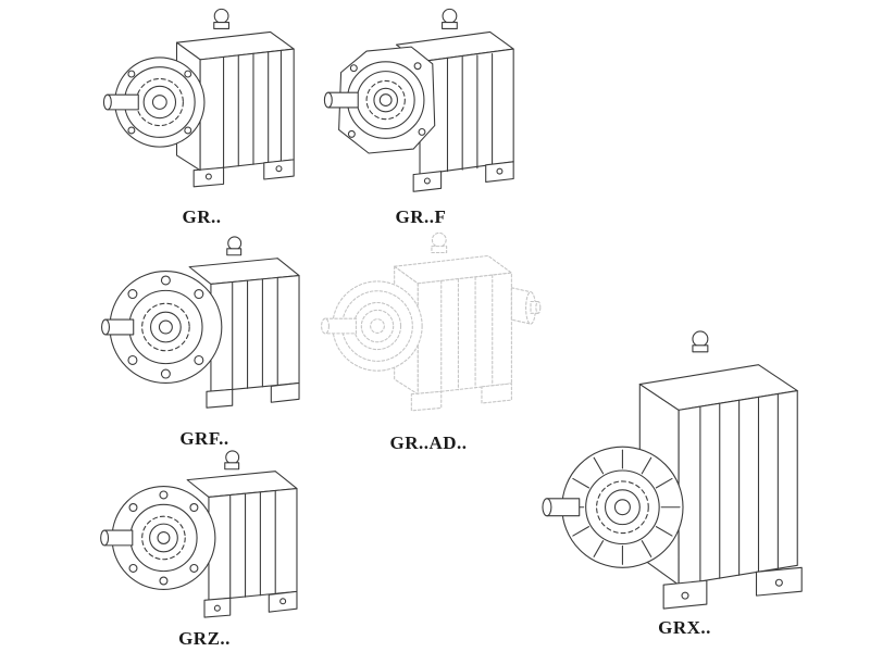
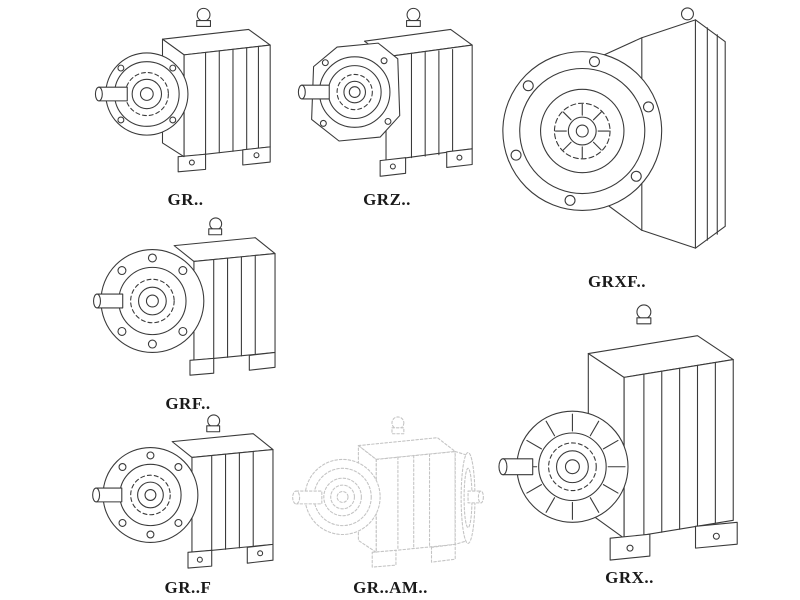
  GR..
- GR..F
+ GRZ..
+ GRXF..
  GRF..
- GR..AD..
  GRX..
- GRZ..
+ GR..F
+ GR..AM..
